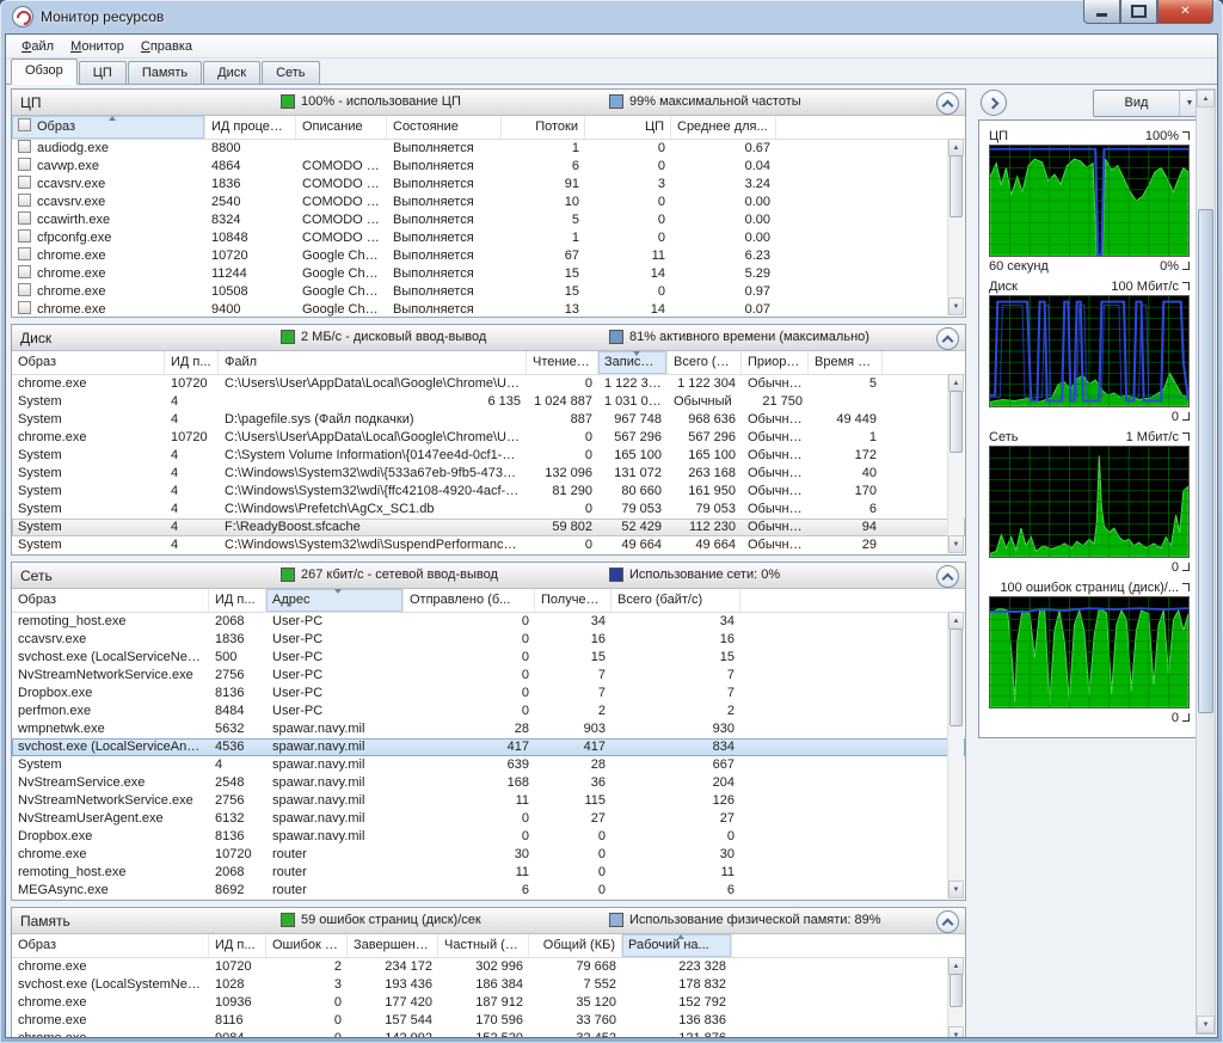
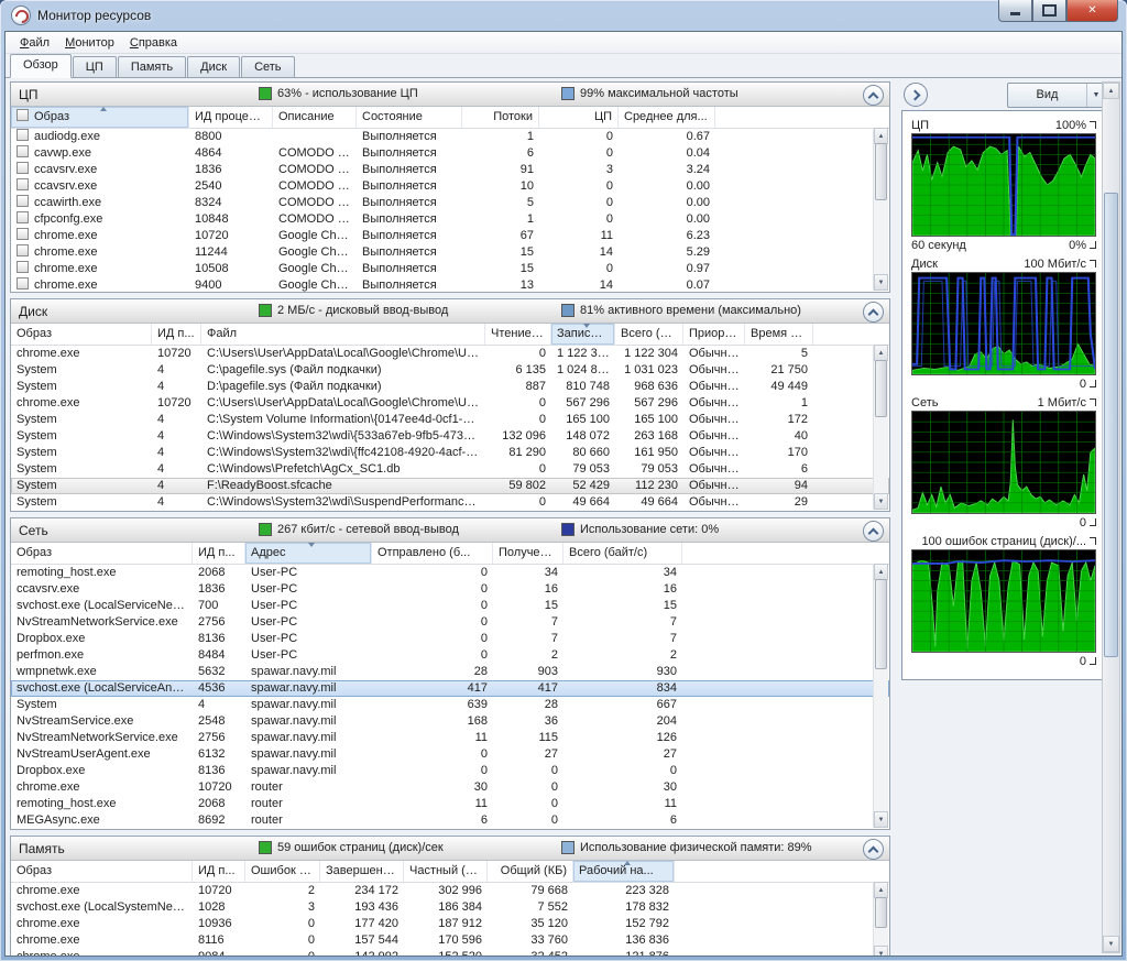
  Монитор ресурсов
  ✕
  Файл
  Монитор
  Справка
  Обзор
  ЦП
  Память
  Диск
  Сеть
  ЦП
- 100% - использование ЦП
+ 63% - использование ЦП
  99% максимальной частоты
  Образ
  ИД процесса
  Описание
  Состояние
  Потоки
  ЦП
  Среднее для...
  audiodg.exe
  8800
  Выполняется
  1
  0
  0.67
  cavwp.exe
  4864
  COMODO Int..
  Выполняется
  6
  0
  0.04
  ccavsrv.exe
  1836
  COMODO Cl..
  Выполняется
  91
  3
  3.24
  ccavsrv.exe
  2540
  COMODO Cl..
  Выполняется
  10
  0
  0.00
  ccawirth.exe
  8324
  COMODO Cl..
  Выполняется
  5
  0
  0.00
  cfpconfg.exe
  10848
  COMODO Int..
  Выполняется
  1
  0
  0.00
  chrome.exe
  10720
  Google Chro...
  Выполняется
  67
  11
  6.23
  chrome.exe
  11244
  Google Chro...
  Выполняется
  15
  14
  5.29
  chrome.exe
  10508
  Google Chro...
  Выполняется
  15
  0
  0.97
  chrome.exe
  9400
  Google Chro...
  Выполняется
  13
  14
  0.07
  Диск
  2 МБ/с - дисковый ввод-вывод
  81% активного времени (максимально)
  Образ
  ИД п...
  Файл
  Чтение (б.
  Запись (б.
  Всего (ба...
  Приорит..
  Время от...
  chrome.exe
  10720
  C:\Users\User\AppData\Local\Google\Chrome\Us...
  0
  1 122 304
  1 122 304
  Обычный
  5
  System
  4
+ C:\pagefile.sys (Файл подкачки)
  6 135
  1 024 887
  1 031 023
  Обычный
  21 750
  System
  4
  D:\pagefile.sys (Файл подкачки)
  887
- 967 748
+ 810 748
  968 636
  Обычный
  49 449
  chrome.exe
  10720
  C:\Users\User\AppData\Local\Google\Chrome\Us...
  0
  567 296
  567 296
  Обычный
  1
  System
  4
  C:\System Volume Information\{0147ee4d-0cf1-11...
  0
  165 100
  165 100
  Обычный
  172
  System
  4
  C:\Windows\System32\wdi\{533a67eb-9fb5-473d-...
  132 096
- 131 072
+ 148 072
  263 168
  Обычный
  40
  System
  4
  C:\Windows\System32\wdi\{ffc42108-4920-4acf-a4..
  81 290
  80 660
  161 950
  Обычный
  170
  System
  4
  C:\Windows\Prefetch\AgCx_SC1.db
  0
  79 053
  79 053
  Обычный
  6
  System
  4
  F:\ReadyBoost.sfcache
  59 802
  52 429
  112 230
  Обычный
  94
  System
  4
  C:\Windows\System32\wdi\SuspendPerformance...
  0
  49 664
  49 664
  Обычный
  29
  Сеть
  267 кбит/с - сетевой ввод-вывод
  Использование сети: 0%
  Образ
  ИД п...
  Адрес
  Отправлено (б...
  Всего (байт/с)
  remoting_host.exe
  2068
  User-PC
  0
  34
  34
  ccavsrv.exe
  1836
  User-PC
  0
  16
  16
  svchost.exe (LocalServiceNetwo
- 500
+ 700
  User-PC
  0
  15
  15
  NvStreamNetworkService.exe
  2756
  User-PC
  0
  7
  7
  Dropbox.exe
  8136
  User-PC
  0
  7
  7
  perfmon.exe
  8484
  User-PC
  0
  2
  2
  wmpnetwk.exe
  5632
  spawar.navy.mil
  28
  903
  930
  svchost.exe (LocalServiceAndNo
  4536
  spawar.navy.mil
  417
  417
  834
  System
  4
  spawar.navy.mil
  639
  28
  667
  NvStreamService.exe
  2548
  spawar.navy.mil
  168
  36
  204
  NvStreamNetworkService.exe
  2756
  spawar.navy.mil
  11
  115
  126
  NvStreamUserAgent.exe
  6132
  spawar.navy.mil
  0
  27
  27
  Dropbox.exe
  8136
  spawar.navy.mil
  0
  0
  0
  chrome.exe
  10720
  router
  30
  0
  30
  remoting_host.exe
  2068
  router
  11
  0
  11
  MEGAsync.exe
  8692
  router
  6
  0
  6
  Память
  59 ошибок страниц (диск)/сек
  Использование физической памяти: 89%
  Образ
  ИД п...
  Завершено (..
  Частный (КБ)
  Общий (КБ)
  Рабочий на...
  chrome.exe
  10720
  2
  234 172
  302 996
  79 668
  223 328
  svchost.exe (LocalSystemNetwo
  1028
  3
  193 436
  186 384
  7 552
  178 832
  chrome.exe
  10936
  0
  177 420
  187 912
  35 120
  152 792
  chrome.exe
  8116
  0
  157 544
  170 596
  33 760
  136 836
  Вид
  ЦП
  100%
  60 секунд
  0%
  Диск
  100 Мбит/с
  0
  Сеть
  1 Мбит/с
  0
  100 ошибок страниц (диск)/...
  0
